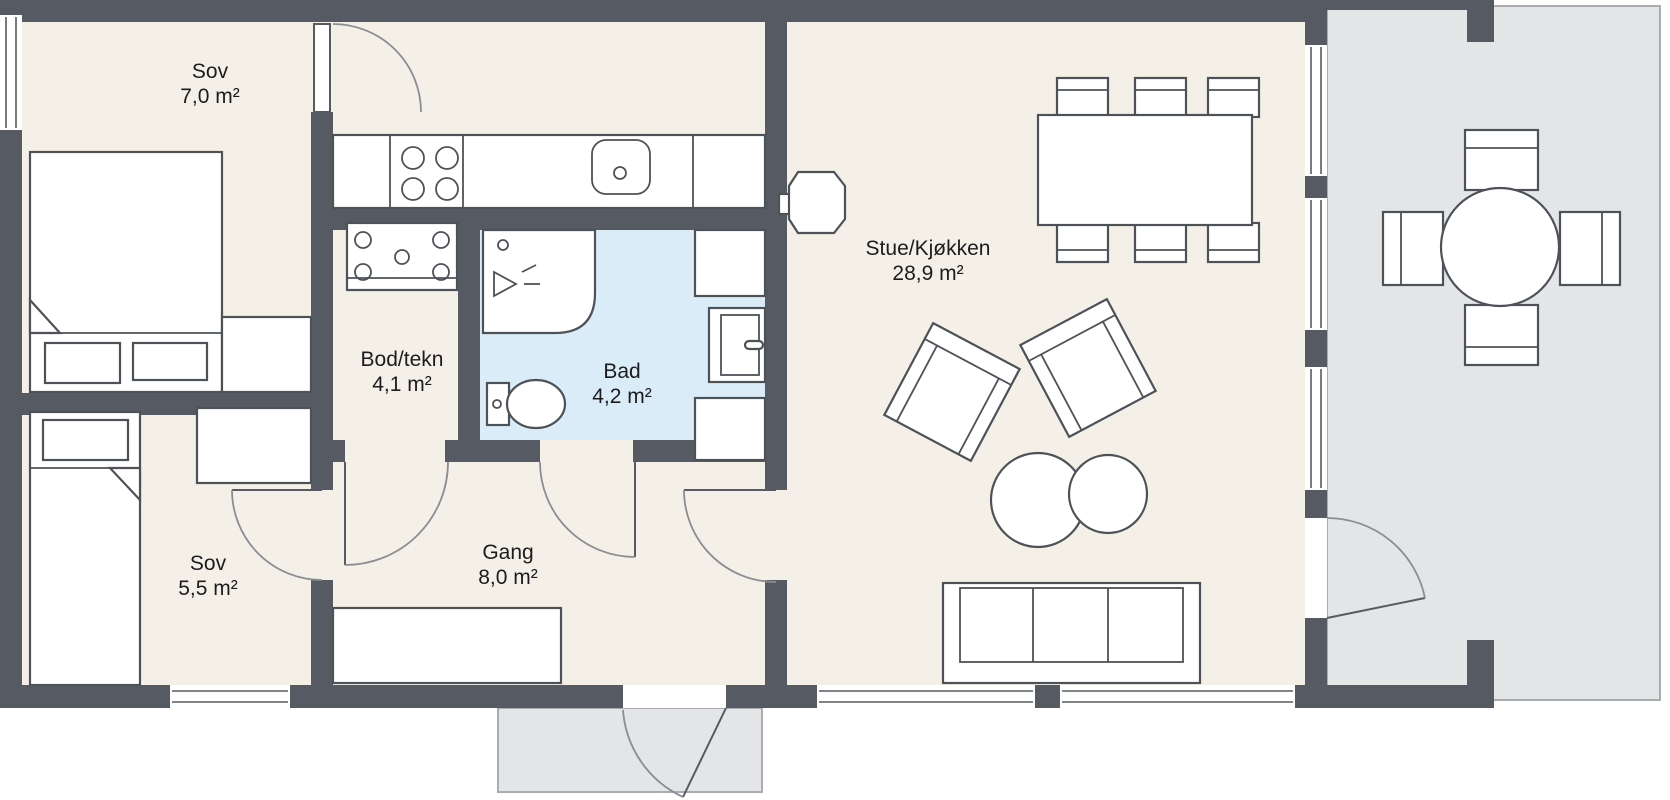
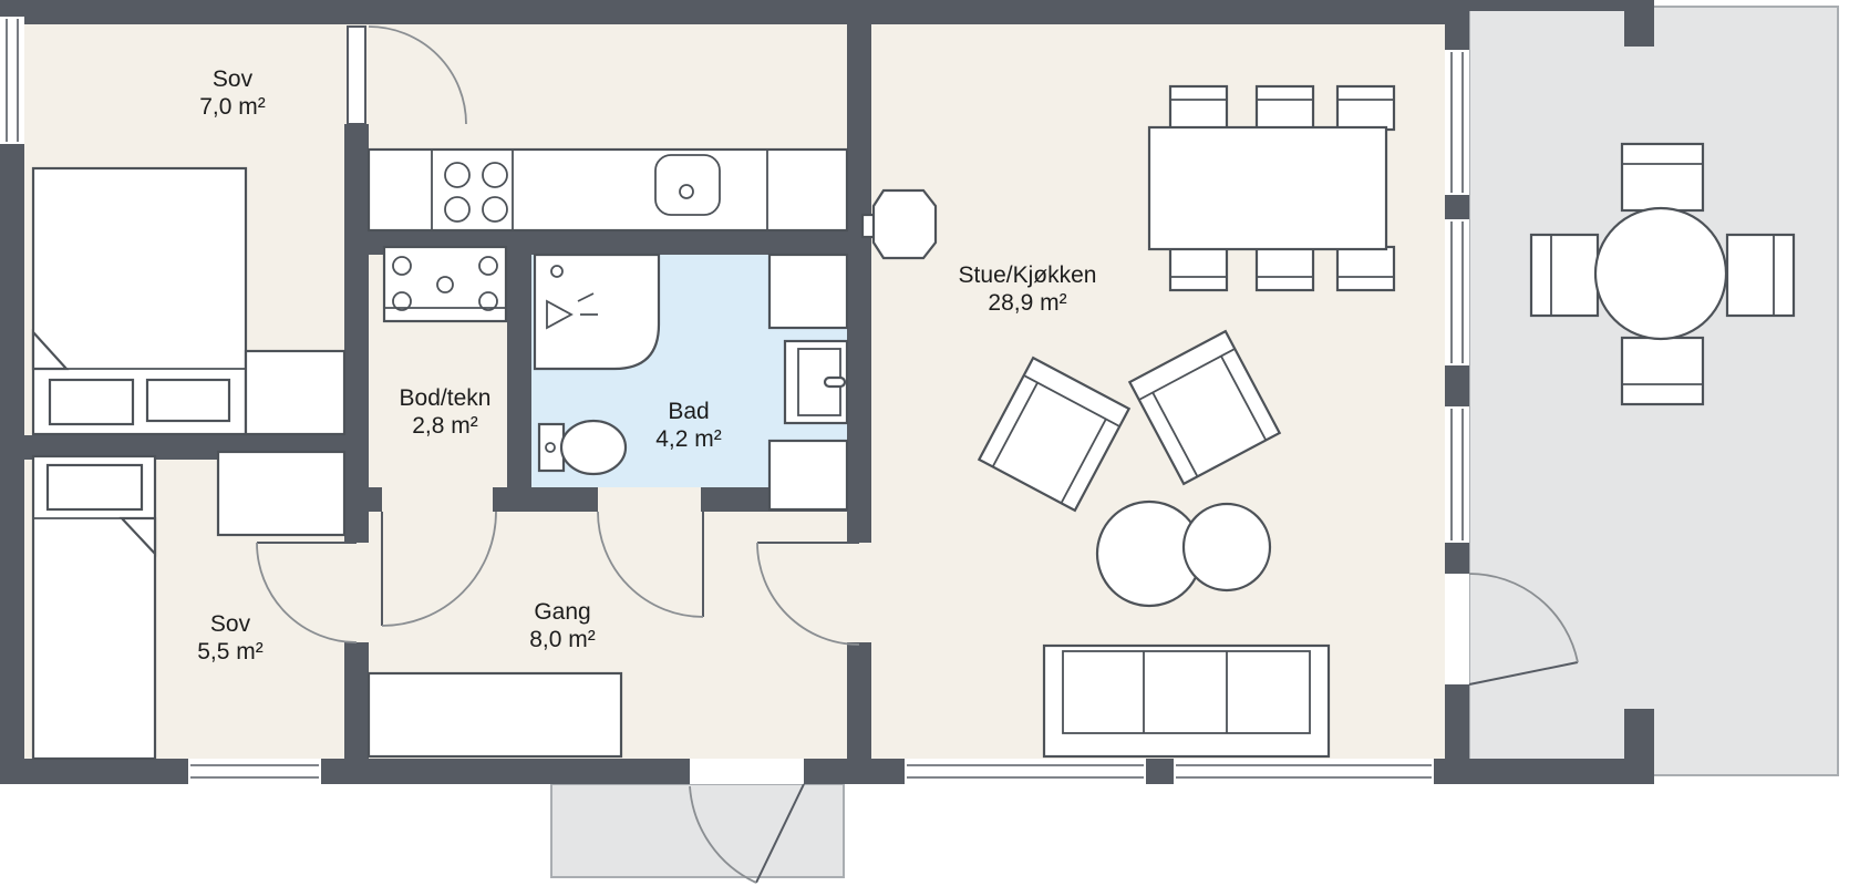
  Sov
  7,0 m²
  Bod/tekn
- 4,1 m²
+ 2,8 m²
  Bad
  4,2 m²
  Stue/Kjøkken
  28,9 m²
  Sov
  5,5 m²
  Gang
  8,0 m²
